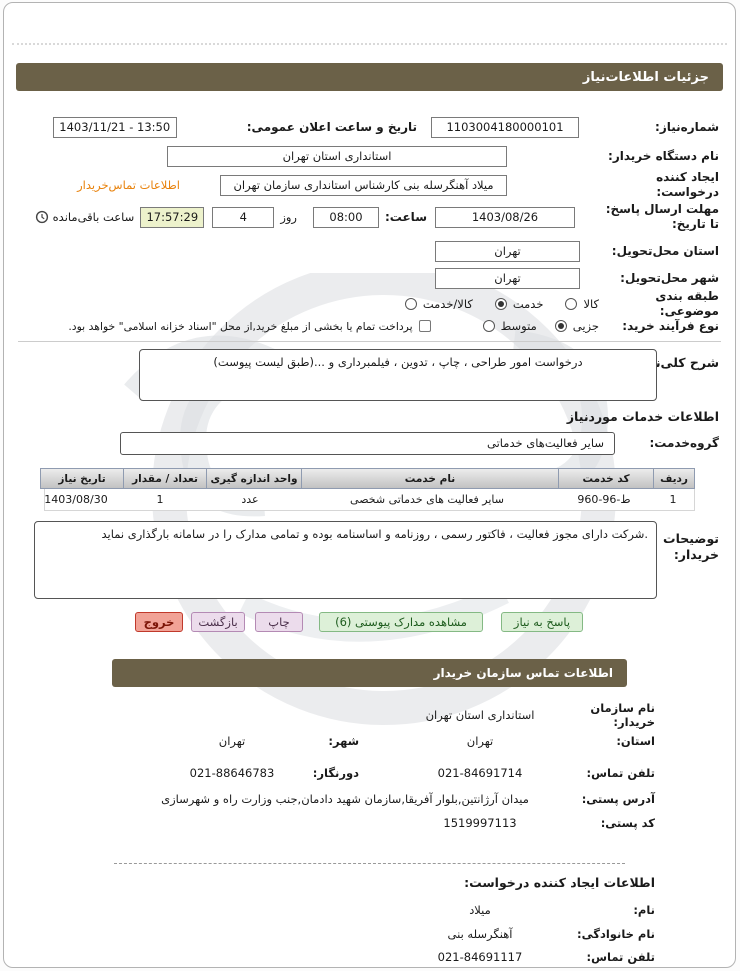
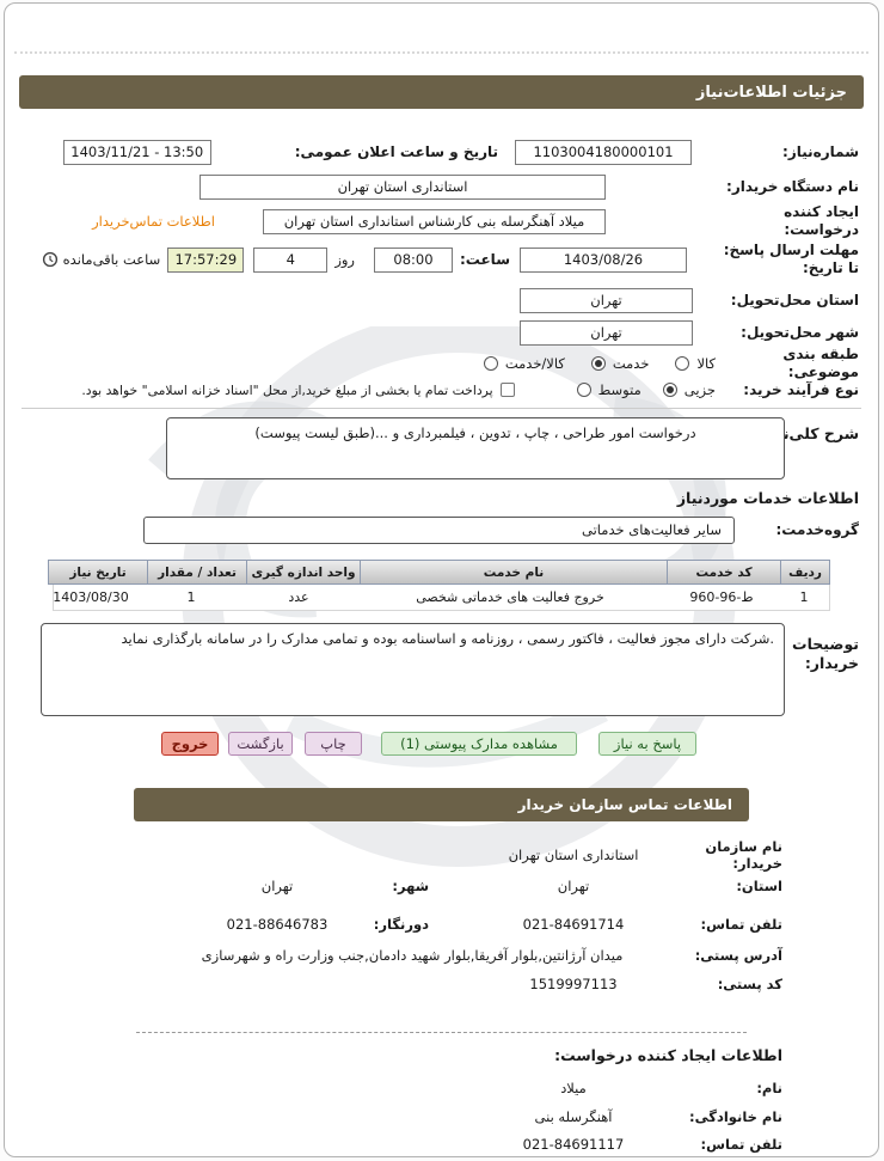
  جزئیات اطلاعات‌نیاز
  شماره‌نیاز:
  1103004180000101
  تاریخ و ساعت اعلان عمومی:
  1403/11/21 - 13:50
  نام دستگاه خریدار:
  استانداری استان تهران
  ایجاد کننده درخواست:
- میلاد آهنگرسله بنی کارشناس استانداری سازمان تهران
+ میلاد آهنگرسله بنی کارشناس استانداری استان تهران
  اطلاعات تماس‌خریدار
  مهلت ارسال پاسخ: تا تاریخ:
  1403/08/26
  ساعت:
  08:00
  روز
  4
  17:57:29
  ساعت باقی‌مانده
  استان محل‌تحویل:
  تهران
  شهر محل‌تحویل:
  تهران
  طبقه بندی موضوعی:
  کالا
  خدمت
  کالا/خدمت
  نوع فرآیند خرید:
  جزیی
  متوسط
  پرداخت تمام یا بخشی از مبلغ خرید,از محل "اسناد خزانه اسلامی" خواهد بود.
  درخواست امور طراحی ، چاپ ، تدوین ، فیلمبرداری و ...(طبق لیست پیوست)
  اطلاعات خدمات موردنیاز
  گروه‌خدمت:
  سایر فعالیت‌های خدماتی
  ردیف
  کد خدمت
  نام خدمت
  واحد اندازه گیری
  تعداد / مقدار
  تاریخ نیاز
  1
  ط-96-960
- سایر فعالیت های خدماتی شخصی
+ خروج فعالیت های خدماتی شخصی
  عدد
  1
  1403/08/30
  توضیحات خریدار:
  .شرکت دارای مجوز فعالیت ، فاکتور رسمی ، روزنامه و اساسنامه بوده و تمامی مدارک را در سامانه بارگذاری نماید
  پاسخ به نیاز
- مشاهده مدارک پیوستی (6)
+ مشاهده مدارک پیوستی (1)
  چاپ
  بازگشت
  خروج
  اطلاعات تماس سازمان خریدار
  نام سازمان خریدار:
  استانداری استان تهران
  استان:
  تهران
  شهر:
  تهران
  تلفن تماس:
  021-84691714
  دورنگار:
  021-88646783
  آدرس پستی:
- میدان آرژانتین,بلوار آفریقا,سازمان شهید دادمان,جنب وزارت راه و شهرسازی
+ میدان آرژانتین,بلوار آفریقا,بلوار شهید دادمان,جنب وزارت راه و شهرسازی
  کد پستی:
  1519997113
  اطلاعات ایجاد کننده درخواست:
  نام:
  میلاد
  نام خانوادگی:
  آهنگرسله بنی
  تلفن تماس:
  021-84691117
